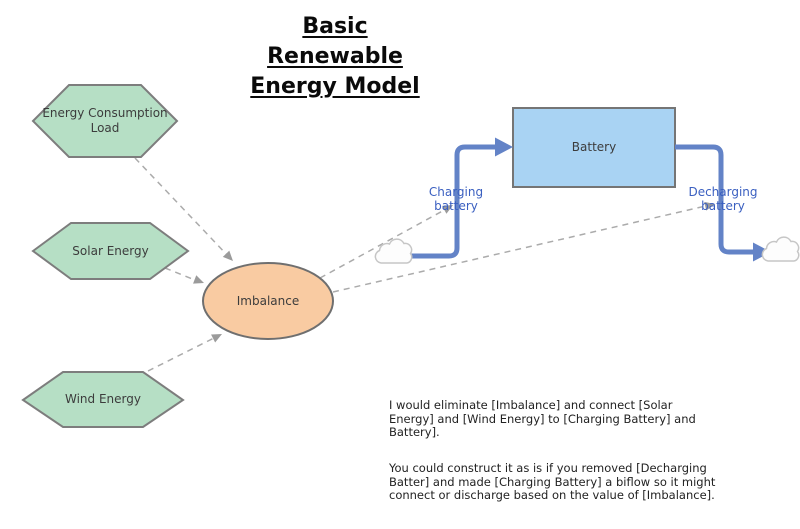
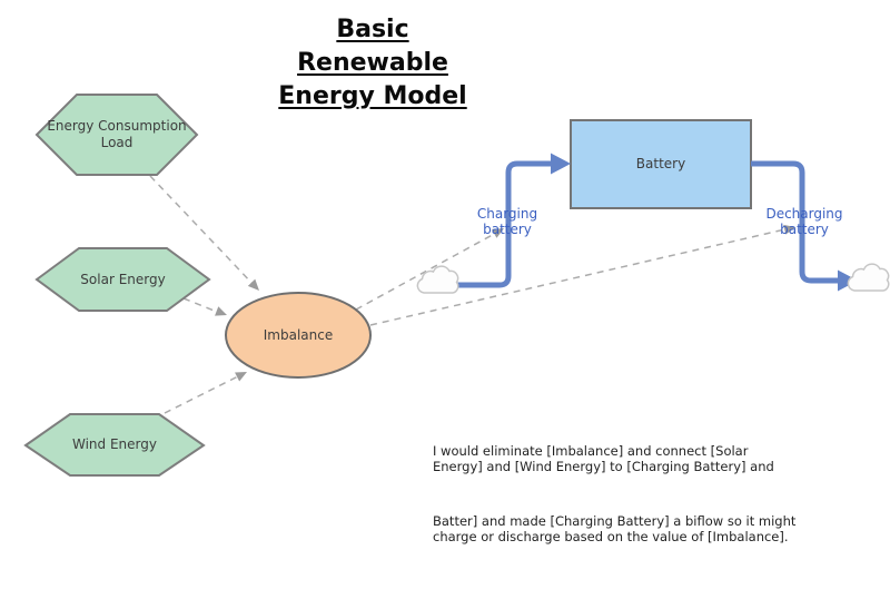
  Basic
  Renewable
  Energy Model
  Energy Consumption
  Load
  Solar Energy
  Wind Energy
  Imbalance
  Battery
  Charging
  battery
  Decharging
  battery
  I would eliminate [Imbalance] and connect [Solar
  Energy] and [Wind Energy] to [Charging Battery] and
- Battery].
- You could construct it as is if you removed [Decharging
  Batter] and made [Charging Battery] a biflow so it might
- connect or discharge based on the value of [Imbalance].
+ charge or discharge based on the value of [Imbalance].
